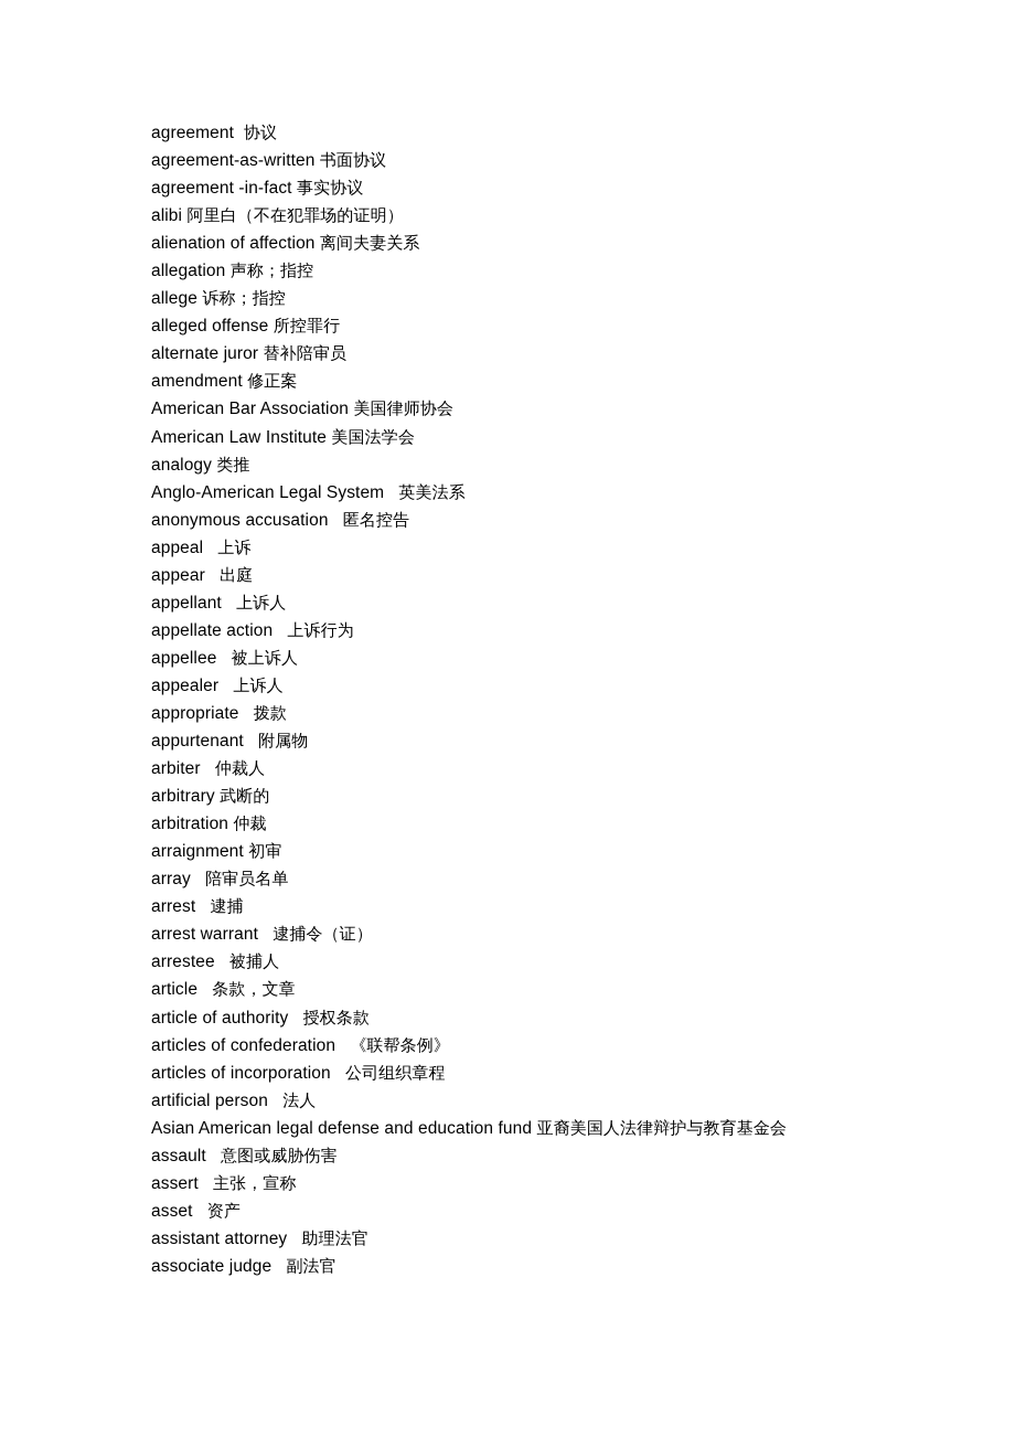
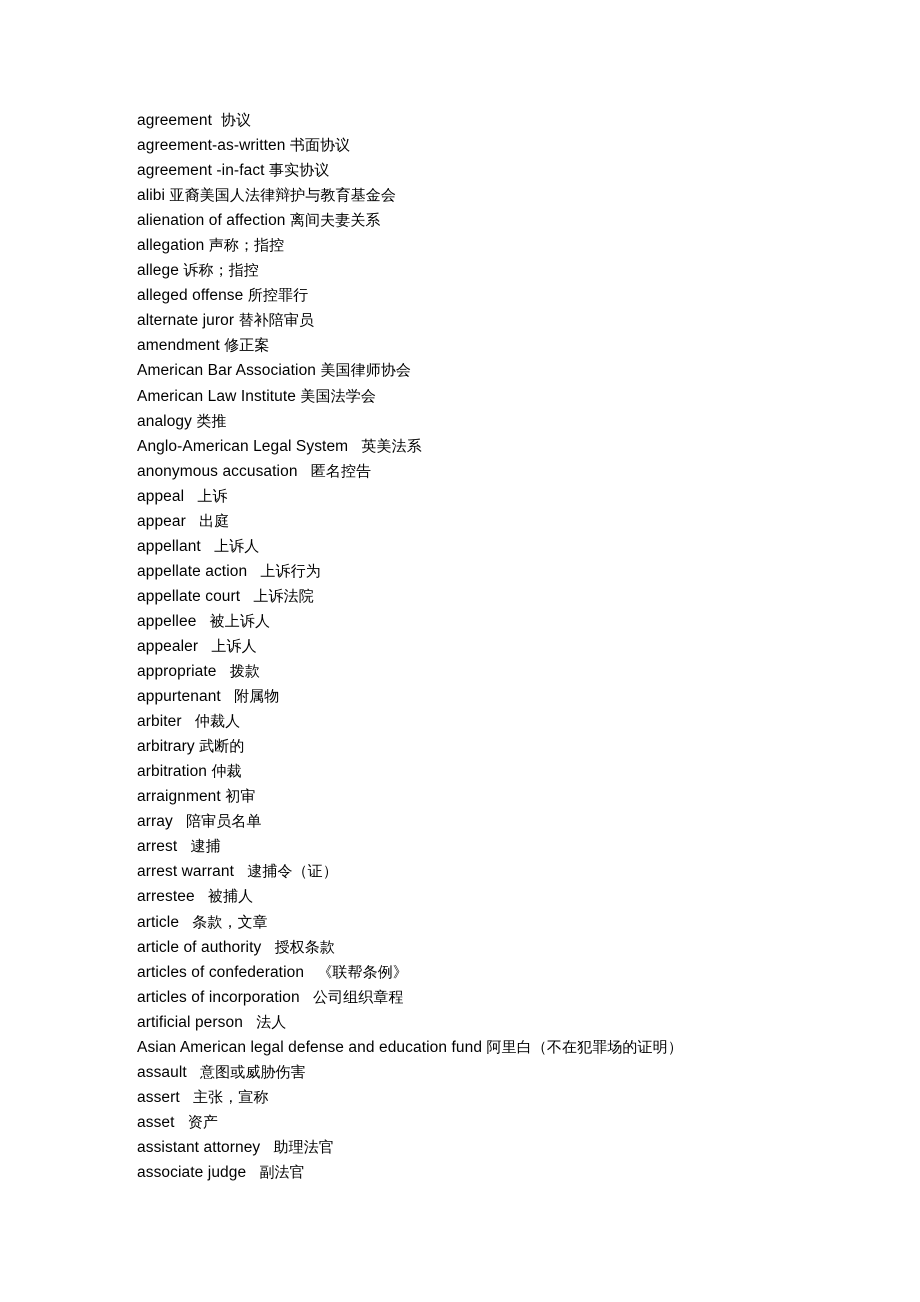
  agreement 协议
  agreement-as-written 书面协议
  agreement -in-fact 事实协议
- alibi 阿里白（不在犯罪场的证明）
+ alibi 亚裔美国人法律辩护与教育基金会
  alienation of affection 离间夫妻关系
  allegation 声称；指控
  allege 诉称；指控
  alleged offense 所控罪行
  alternate juror 替补陪审员
  amendment 修正案
  American Bar Association 美国律师协会
  American Law Institute 美国法学会
  analogy 类推
  Anglo-American Legal System 英美法系
  anonymous accusation 匿名控告
  appeal 上诉
  appear 出庭
  appellant 上诉人
  appellate action 上诉行为
+ appellate court 上诉法院
  appellee 被上诉人
  appealer 上诉人
  appropriate 拨款
  appurtenant 附属物
  arbiter 仲裁人
  arbitrary 武断的
  arbitration 仲裁
  arraignment 初审
  array 陪审员名单
  arrest 逮捕
  arrest warrant 逮捕令（证）
  arrestee 被捕人
  article 条款，文章
  article of authority 授权条款
  articles of confederation 《联帮条例》
  articles of incorporation 公司组织章程
  artificial person 法人
- Asian American legal defense and education fund 亚裔美国人法律辩护与教育基金会
+ Asian American legal defense and education fund 阿里白（不在犯罪场的证明）
  assault 意图或威胁伤害
  assert 主张，宣称
  asset 资产
  assistant attorney 助理法官
  associate judge 副法官
